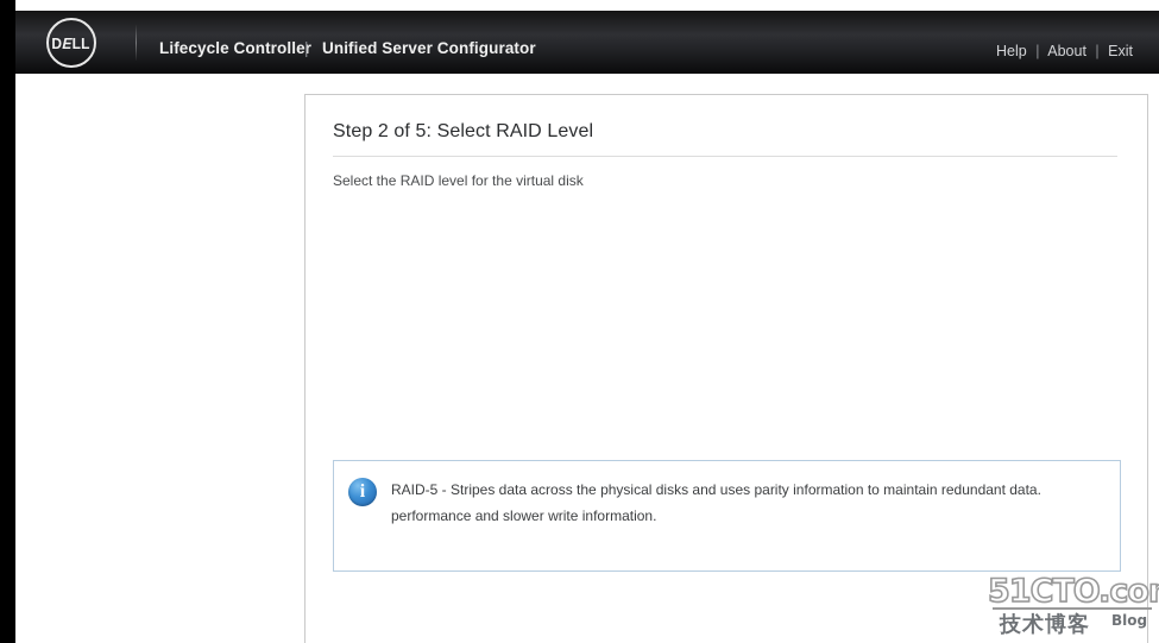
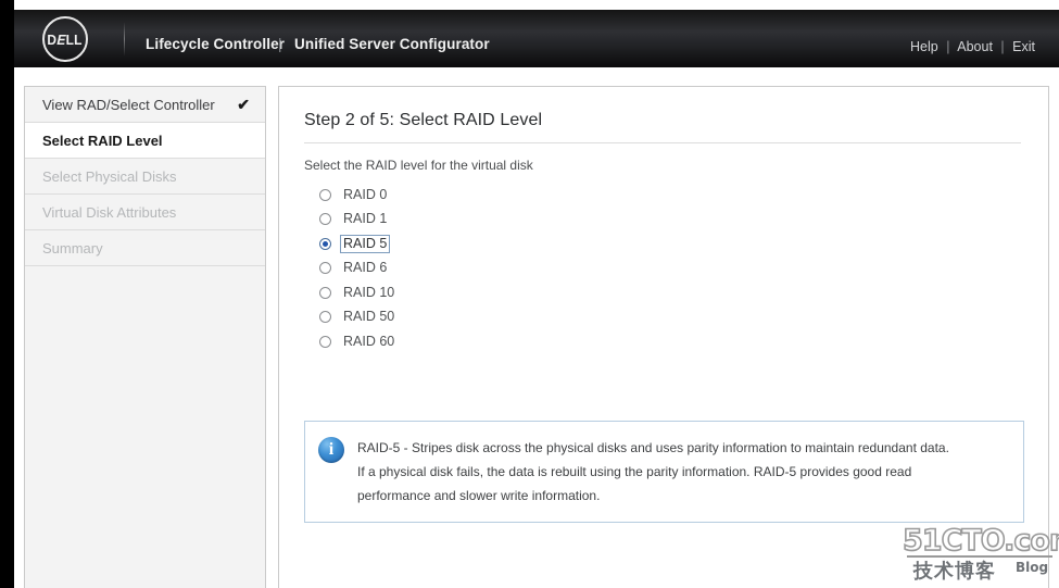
  Lifecycle Controller
  |
  Unified Server Configurator
  Help | About | Exit
+ View RAD/Select Controller
+ ✔
+ Select RAID Level
+ Select Physical Disks
+ Virtual Disk Attributes
+ Summary
  Step 2 of 5: Select RAID Level
  Select the RAID level for the virtual disk
+ RAID 0
+ RAID 1
+ RAID 5
+ RAID 6
+ RAID 10
+ RAID 50
+ RAID 60
  i
- RAID-5 - Stripes data across the physical disks and uses parity information to maintain redundant data.
+ RAID-5 - Stripes disk across the physical disks and uses parity information to maintain redundant data.
+ If a physical disk fails, the data is rebuilt using the parity information. RAID-5 provides good read
  performance and slower write information.
  51CTO.co
  技术博客
  Blog
